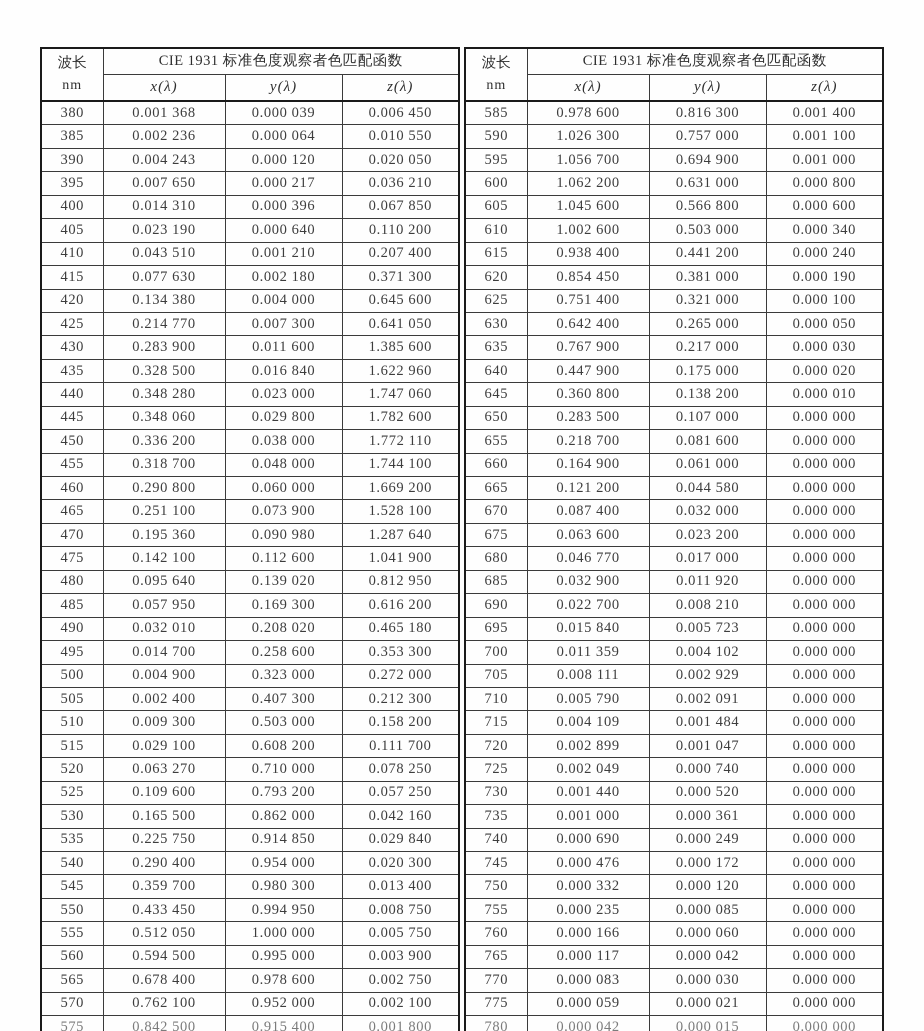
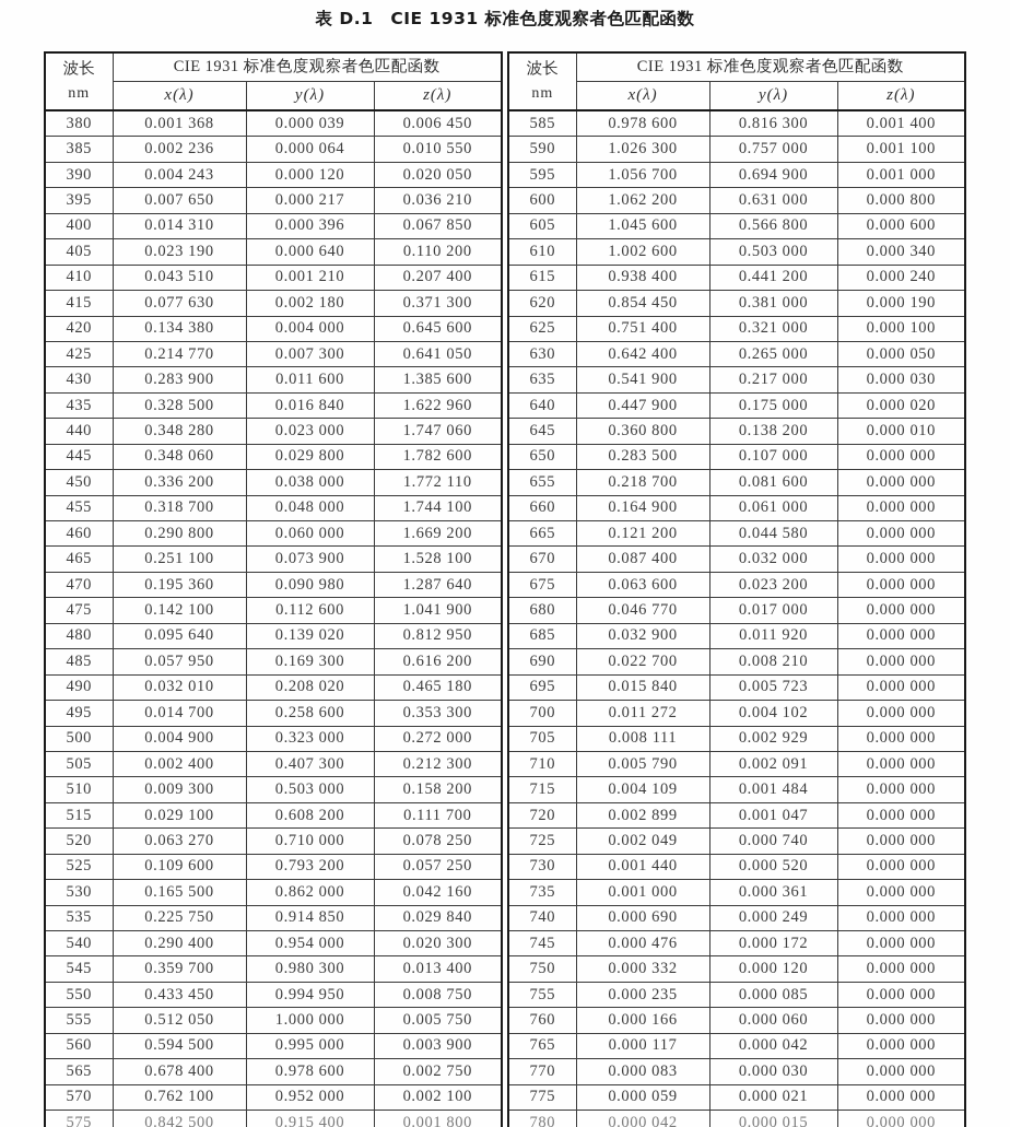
+ 表 D.1 CIE 1931 标准色度观察者色匹配函数
  波长 nm	CIE 1931 标准色度观察者色匹配函数
  x(λ)	y(λ)	z(λ)
  380	0.001 368	0.000 039	0.006 450
  385	0.002 236	0.000 064	0.010 550
  390	0.004 243	0.000 120	0.020 050
  395	0.007 650	0.000 217	0.036 210
  400	0.014 310	0.000 396	0.067 850
  405	0.023 190	0.000 640	0.110 200
  410	0.043 510	0.001 210	0.207 400
  415	0.077 630	0.002 180	0.371 300
  420	0.134 380	0.004 000	0.645 600
  425	0.214 770	0.007 300	0.641 050
  430	0.283 900	0.011 600	1.385 600
  435	0.328 500	0.016 840	1.622 960
  440	0.348 280	0.023 000	1.747 060
  445	0.348 060	0.029 800	1.782 600
  450	0.336 200	0.038 000	1.772 110
  455	0.318 700	0.048 000	1.744 100
  460	0.290 800	0.060 000	1.669 200
  465	0.251 100	0.073 900	1.528 100
  470	0.195 360	0.090 980	1.287 640
  475	0.142 100	0.112 600	1.041 900
  480	0.095 640	0.139 020	0.812 950
  485	0.057 950	0.169 300	0.616 200
  490	0.032 010	0.208 020	0.465 180
  495	0.014 700	0.258 600	0.353 300
  500	0.004 900	0.323 000	0.272 000
  505	0.002 400	0.407 300	0.212 300
  510	0.009 300	0.503 000	0.158 200
  515	0.029 100	0.608 200	0.111 700
  520	0.063 270	0.710 000	0.078 250
  525	0.109 600	0.793 200	0.057 250
  530	0.165 500	0.862 000	0.042 160
  535	0.225 750	0.914 850	0.029 840
  540	0.290 400	0.954 000	0.020 300
  545	0.359 700	0.980 300	0.013 400
  550	0.433 450	0.994 950	0.008 750
  555	0.512 050	1.000 000	0.005 750
  560	0.594 500	0.995 000	0.003 900
  565	0.678 400	0.978 600	0.002 750
  570	0.762 100	0.952 000	0.002 100
  575	0.842 500	0.915 400	0.001 800
  波长 nm	CIE 1931 标准色度观察者色匹配函数
  x(λ)	y(λ)	z(λ)
  585	0.978 600	0.816 300	0.001 400
  590	1.026 300	0.757 000	0.001 100
  595	1.056 700	0.694 900	0.001 000
  600	1.062 200	0.631 000	0.000 800
  605	1.045 600	0.566 800	0.000 600
  610	1.002 600	0.503 000	0.000 340
  615	0.938 400	0.441 200	0.000 240
  620	0.854 450	0.381 000	0.000 190
  625	0.751 400	0.321 000	0.000 100
  630	0.642 400	0.265 000	0.000 050
- 635	0.767 900	0.217 000	0.000 030
+ 635	0.541 900	0.217 000	0.000 030
  640	0.447 900	0.175 000	0.000 020
  645	0.360 800	0.138 200	0.000 010
  650	0.283 500	0.107 000	0.000 000
  655	0.218 700	0.081 600	0.000 000
  660	0.164 900	0.061 000	0.000 000
  665	0.121 200	0.044 580	0.000 000
  670	0.087 400	0.032 000	0.000 000
  675	0.063 600	0.023 200	0.000 000
  680	0.046 770	0.017 000	0.000 000
  685	0.032 900	0.011 920	0.000 000
  690	0.022 700	0.008 210	0.000 000
  695	0.015 840	0.005 723	0.000 000
- 700	0.011 359	0.004 102	0.000 000
+ 700	0.011 272	0.004 102	0.000 000
  705	0.008 111	0.002 929	0.000 000
  710	0.005 790	0.002 091	0.000 000
  715	0.004 109	0.001 484	0.000 000
  720	0.002 899	0.001 047	0.000 000
  725	0.002 049	0.000 740	0.000 000
  730	0.001 440	0.000 520	0.000 000
  735	0.001 000	0.000 361	0.000 000
  740	0.000 690	0.000 249	0.000 000
  745	0.000 476	0.000 172	0.000 000
  750	0.000 332	0.000 120	0.000 000
  755	0.000 235	0.000 085	0.000 000
  760	0.000 166	0.000 060	0.000 000
  765	0.000 117	0.000 042	0.000 000
  770	0.000 083	0.000 030	0.000 000
  775	0.000 059	0.000 021	0.000 000
  780	0.000 042	0.000 015	0.000 000
